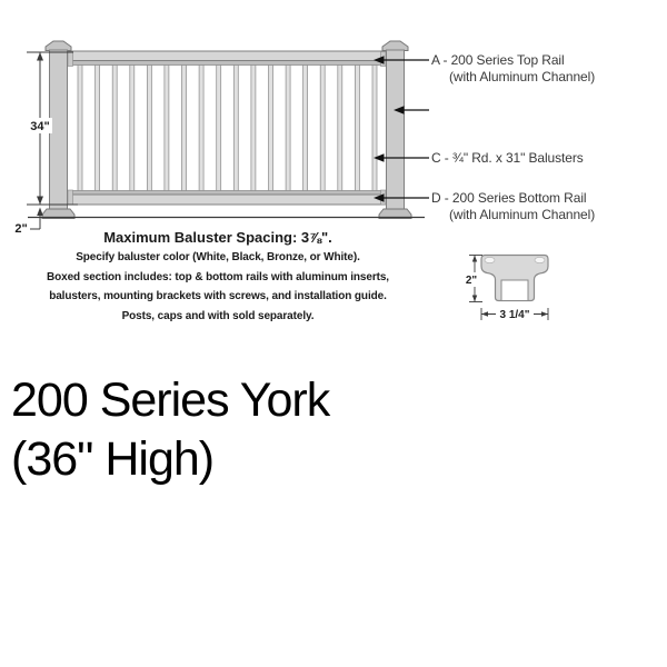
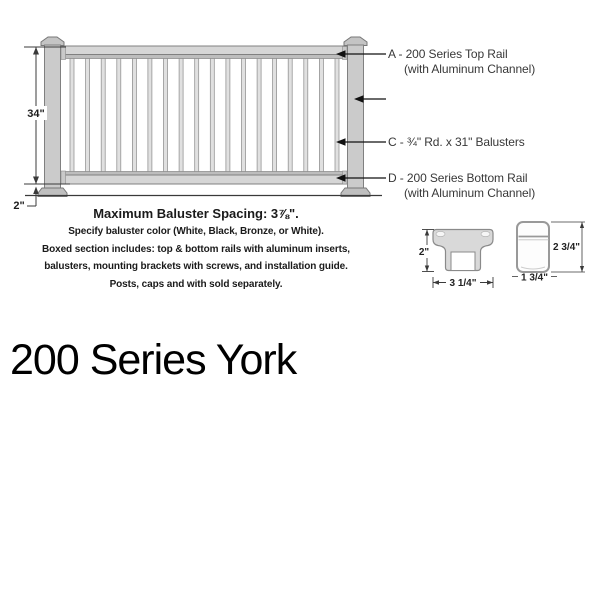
  34"
  2"
  A - 200 Series Top Rail
  (with Aluminum Channel)
  C - ¾" Rd. x 31" Balusters
  D - 200 Series Bottom Rail
  (with Aluminum Channel)
  2"
  3 1/4"
+ 2 3/4"
+ 1 3/4"
  Maximum Baluster Spacing: 3⅞".
  Specify baluster color (White, Black, Bronze, or White).
  Boxed section includes: top & bottom rails with aluminum inserts,
  balusters, mounting brackets with screws, and installation guide.
  Posts, caps and with sold separately.
  200 Series York
- (36" High)
